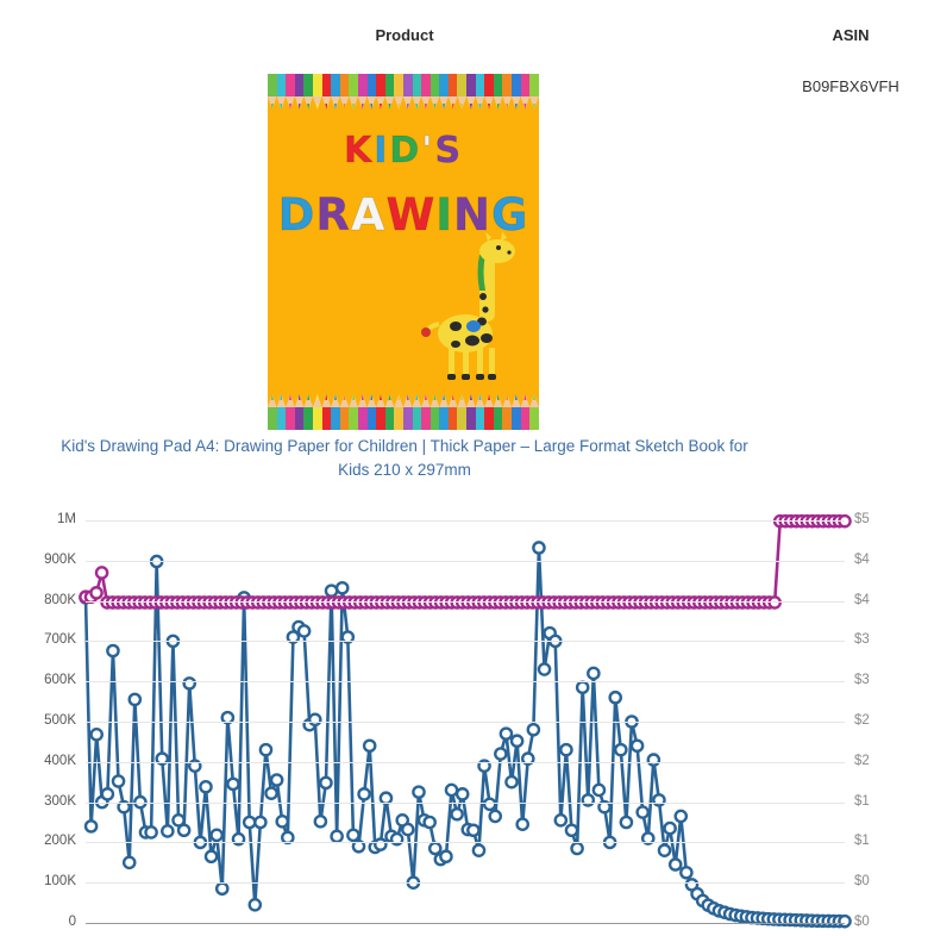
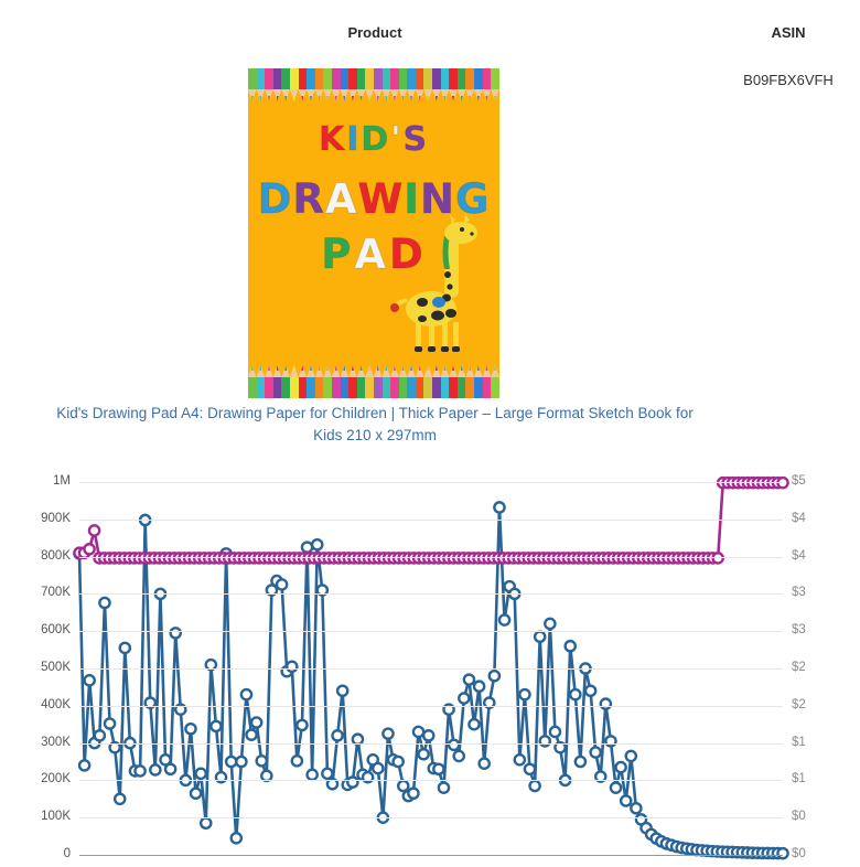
  Product
  ASIN
  B09FBX6VFH
  KID'S
  DRAWING
+ PAD
  Kid's Drawing Pad A4: Drawing Paper for Children | Thick Paper – Large Format Sketch Book for Kids 210 x 297mm
  1M
  $5
  900K
  $4
  800K
  $4
  700K
  $3
  600K
  $3
  500K
  $2
  400K
  $2
  300K
  $1
  200K
  $1
  100K
  $0
  0
  $0
